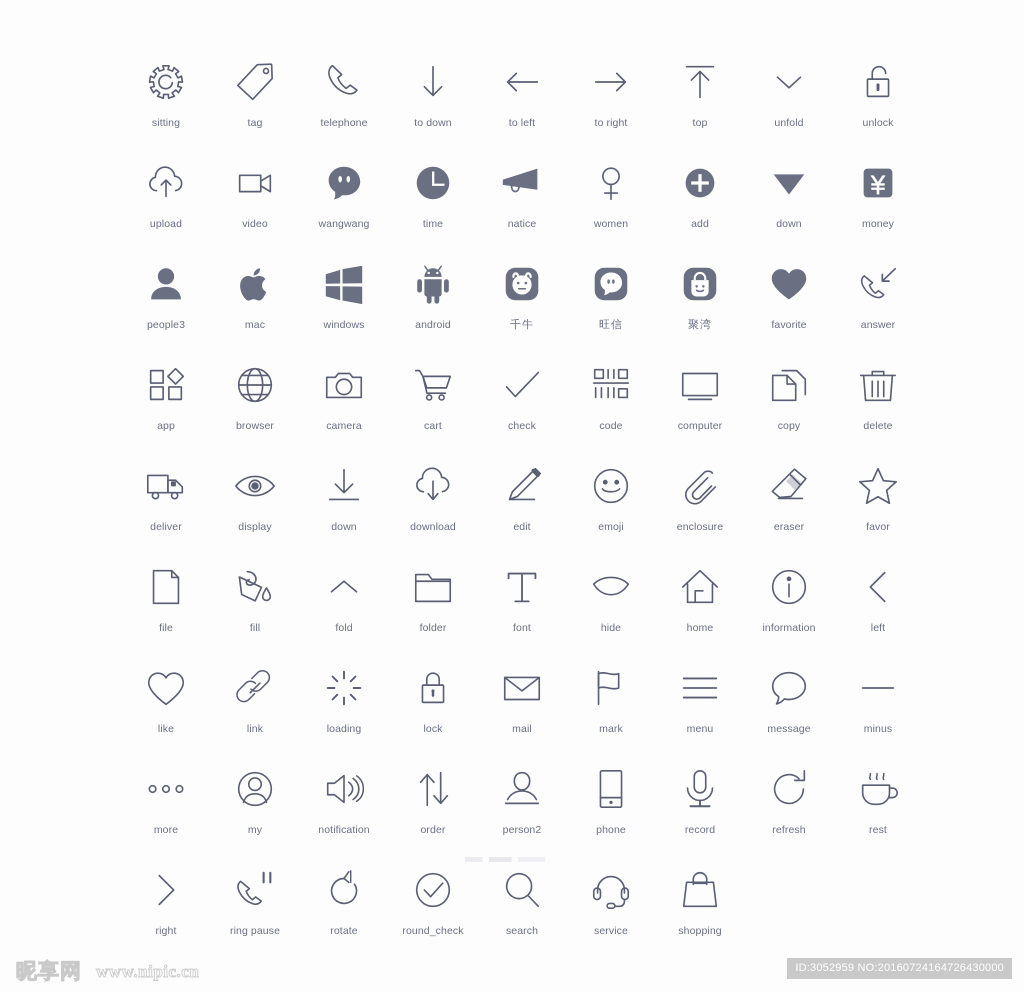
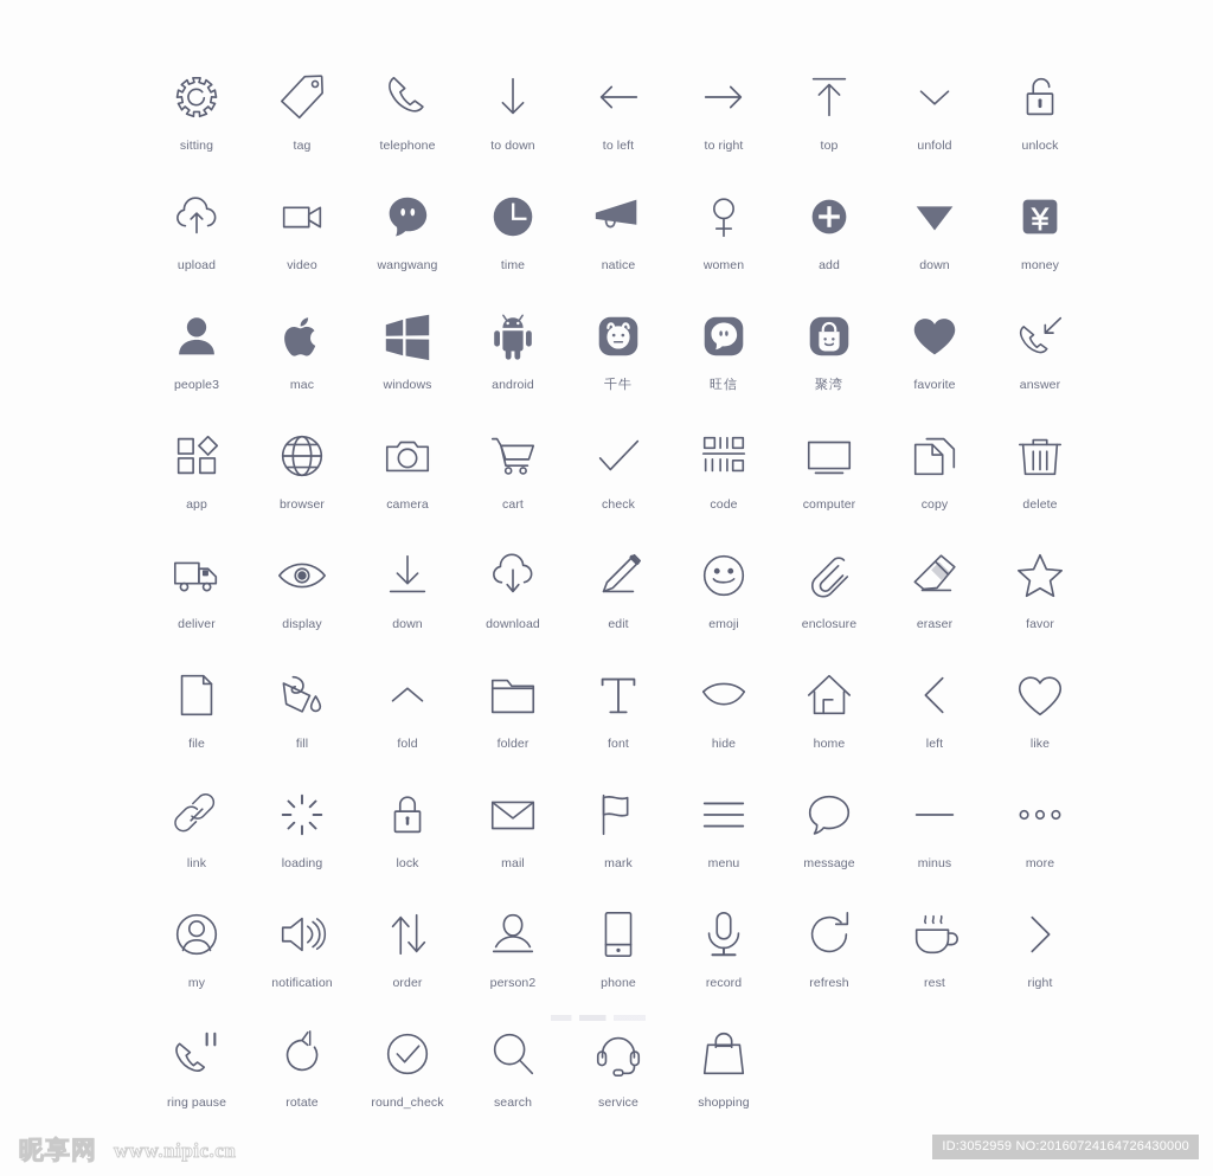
  sitting
  tag
  telephone
  to down
  to left
  to right
  top
  unfold
  unlock
  upload
  video
  wangwang
  time
  natice
  women
  add
  down
  money
  people3
  mac
  windows
  android
  千牛
  旺信
  聚湾
  favorite
  answer
  app
  browser
  camera
  cart
  check
  code
  computer
  copy
  delete
  deliver
  display
  down
  download
  edit
  emoji
  enclosure
  eraser
  favor
  file
  fill
  fold
  folder
  font
  hide
  home
- information
  left
  like
  link
  loading
  lock
  mail
  mark
  menu
  message
  minus
  more
  my
  notification
  order
  person2
  phone
  record
  refresh
  rest
  right
  ring pause
  rotate
  round_check
  search
  service
  shopping
  昵享网
  www.nipic.cn
  ID:3052959 NO:20160724164726430000
